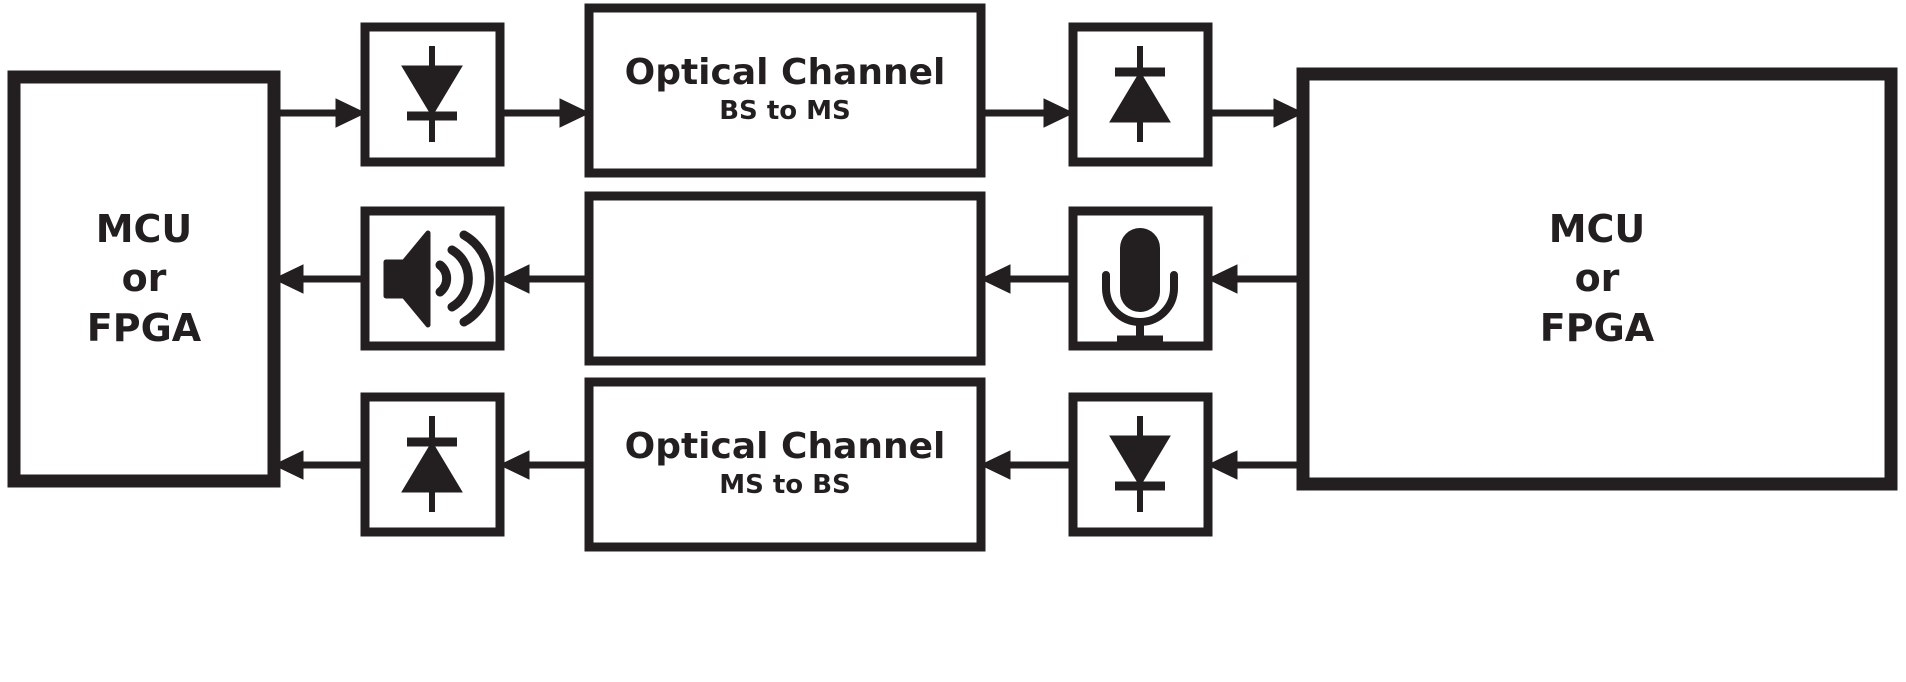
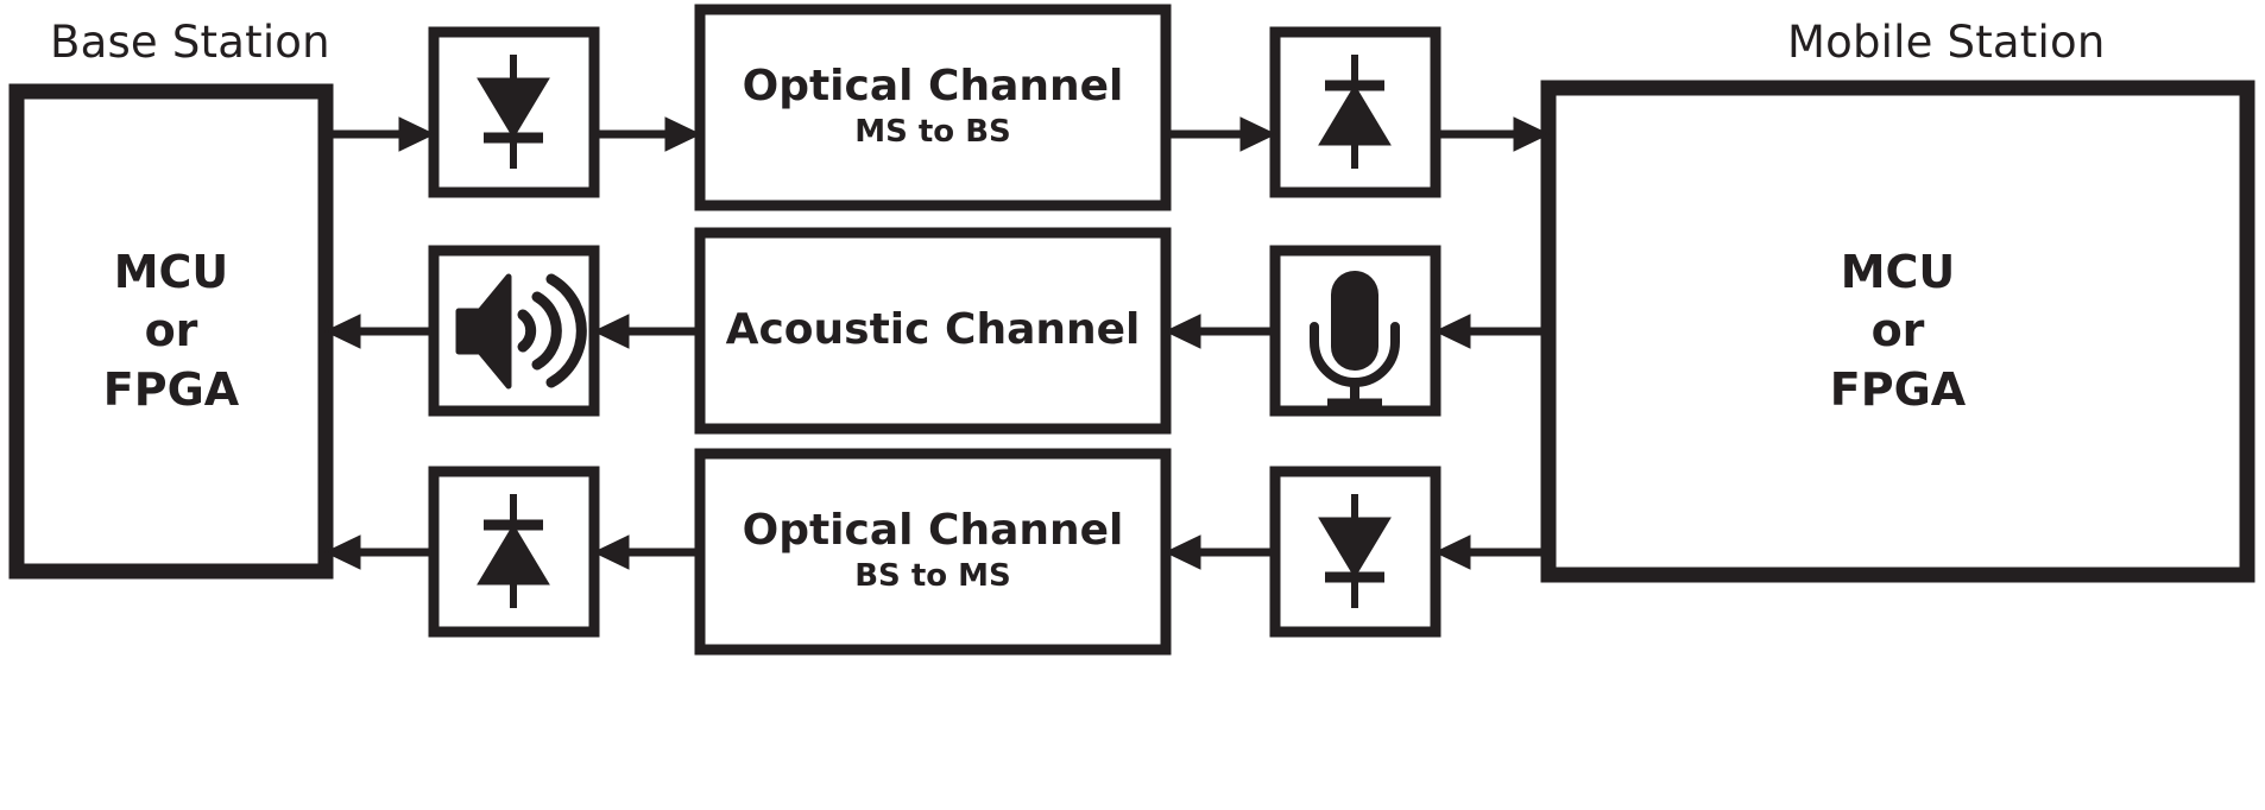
+ Base Station
+ Mobile Station
  MCU
  or
  FPGA
  MCU
  or
  FPGA
  Optical Channel
- BS to MS
+ MS to BS
+ Acoustic Channel
  Optical Channel
- MS to BS
+ BS to MS
